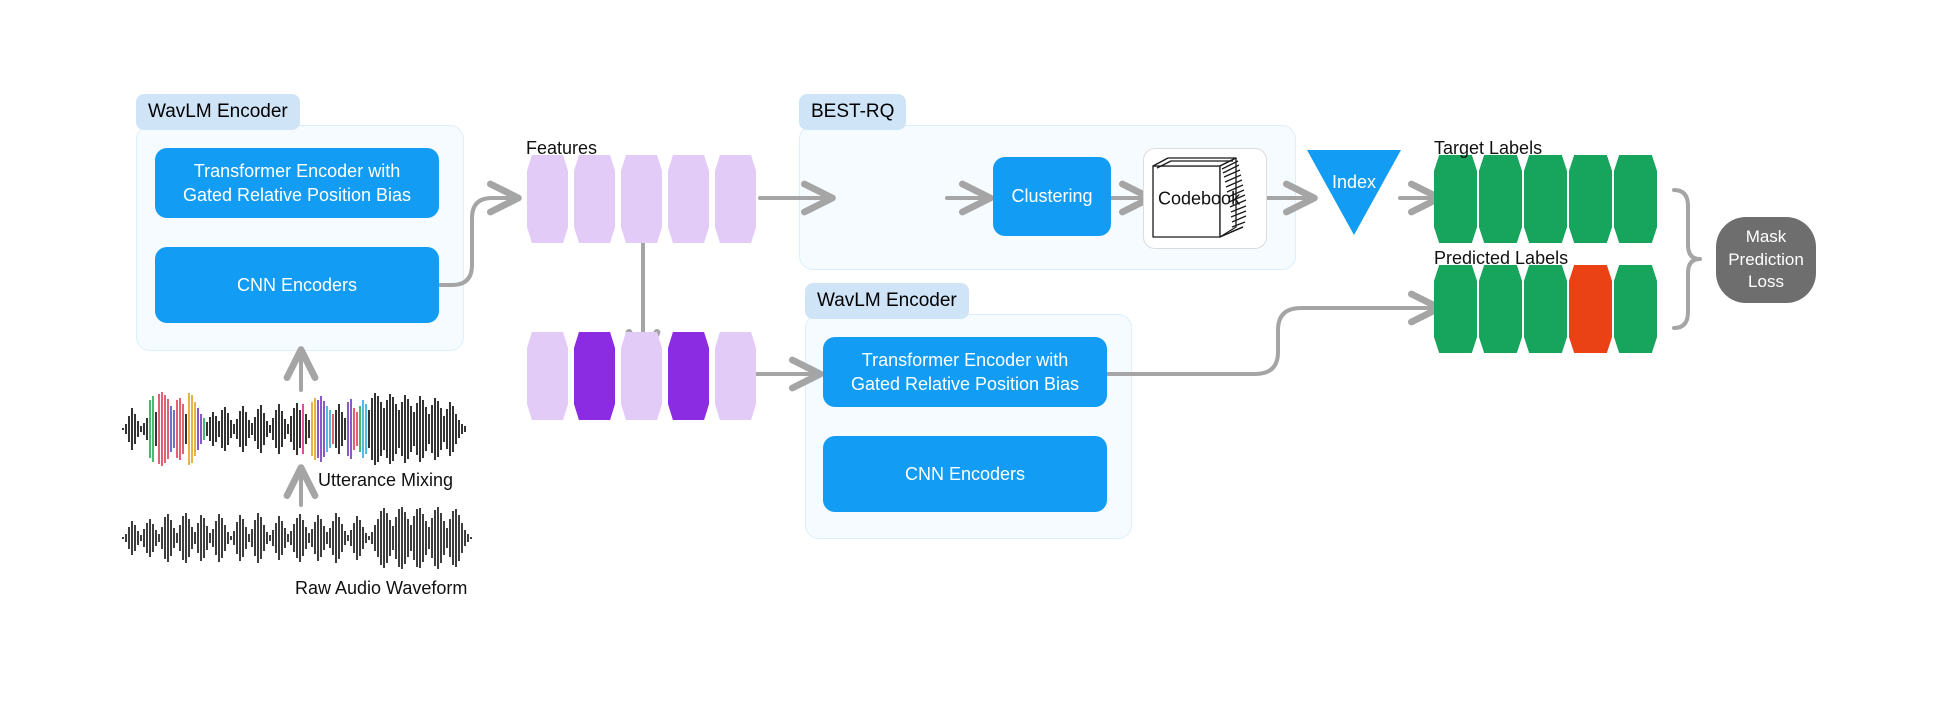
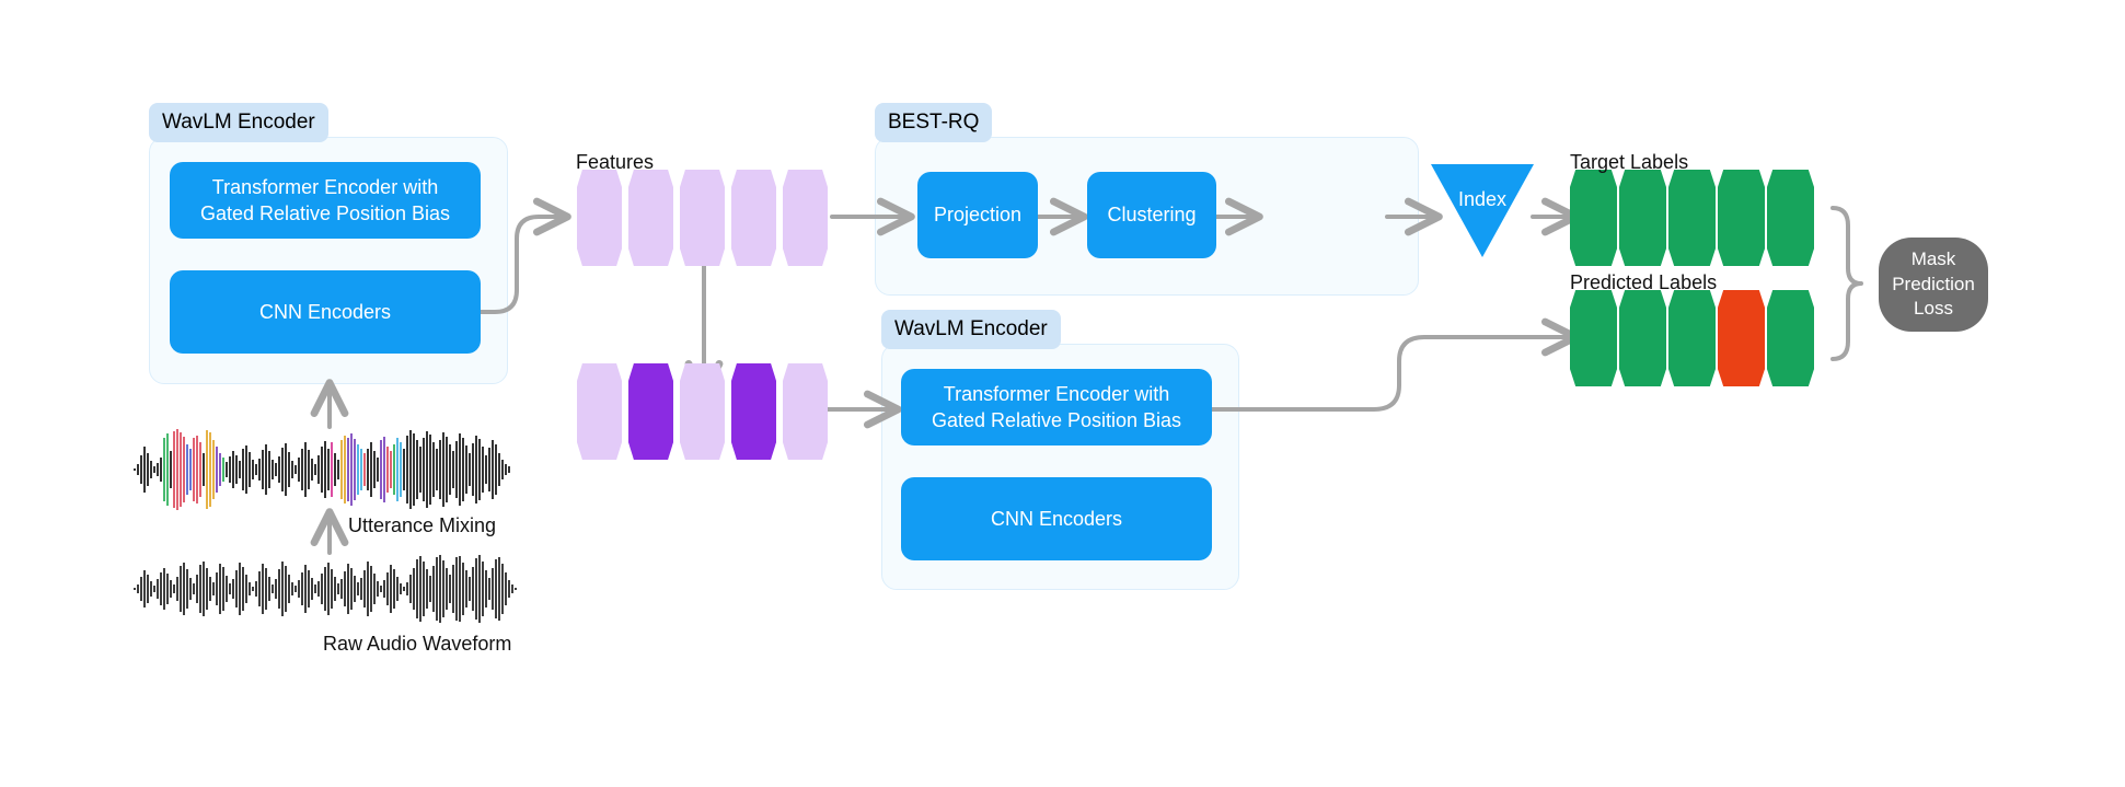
  WavLM Encoder
  Transformer Encoder with Gated Relative Position Bias
  CNN Encoders
  Features
  BEST-RQ
+ Projection
  Clustering
- Codebook
  Index
  Target Labels
  Predicted Labels
  Mask
  Prediction
  Loss
  WavLM Encoder
  Transformer Encoder with Gated Relative Position Bias
  CNN Encoders
  Utterance Mixing
  Raw Audio Waveform
